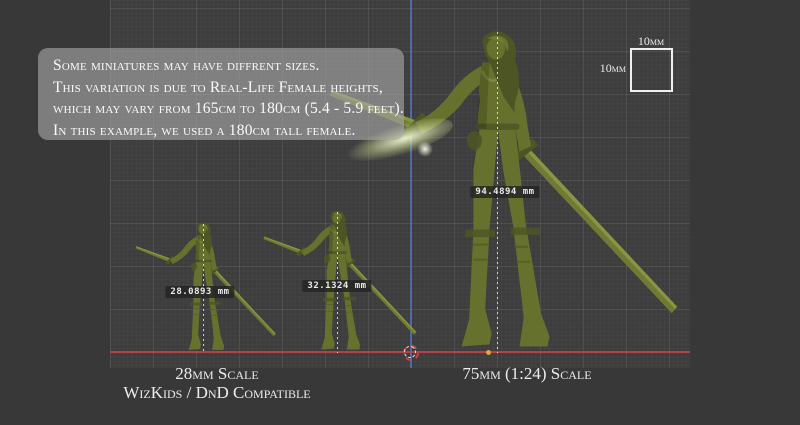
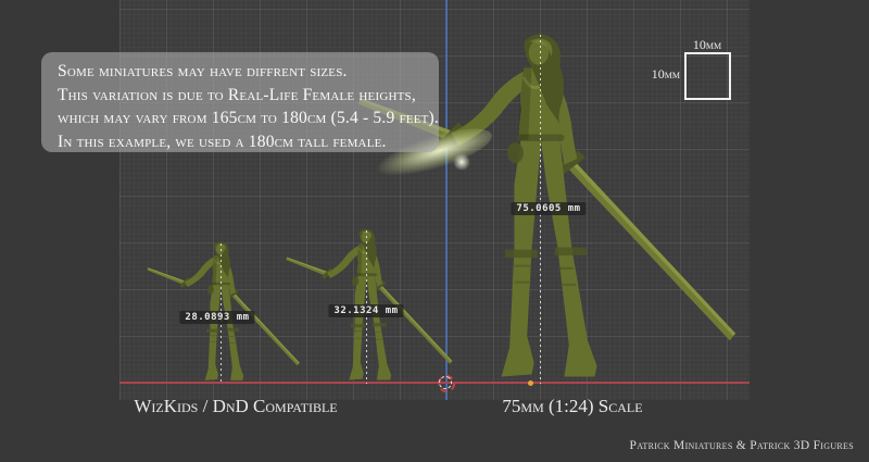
  28.0893 mm
  32.1324 mm
- 94.4894 mm
+ 75.0605 mm
  Some miniatures may have diffrent sizes.
  This variation is due to Real-Life Female heights,
  which may vary from 165cm to 180cm (5.4 - 5.9 feet).
  In this example, we used a 180cm tall female.
  10mm
  10mm
- 28mm Scale
  WizKids / DnD Compatible
  75mm (1:24) Scale
+ Patrick Miniatures & Patrick 3D Figures
